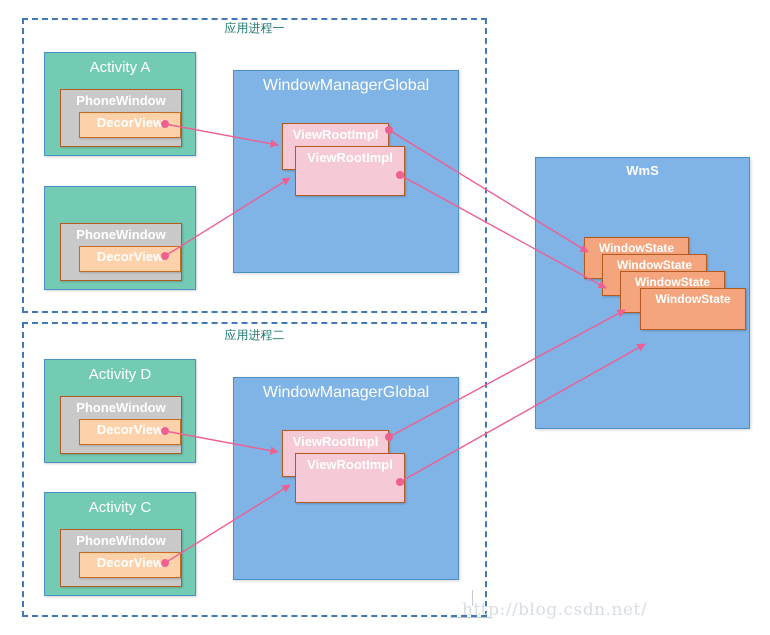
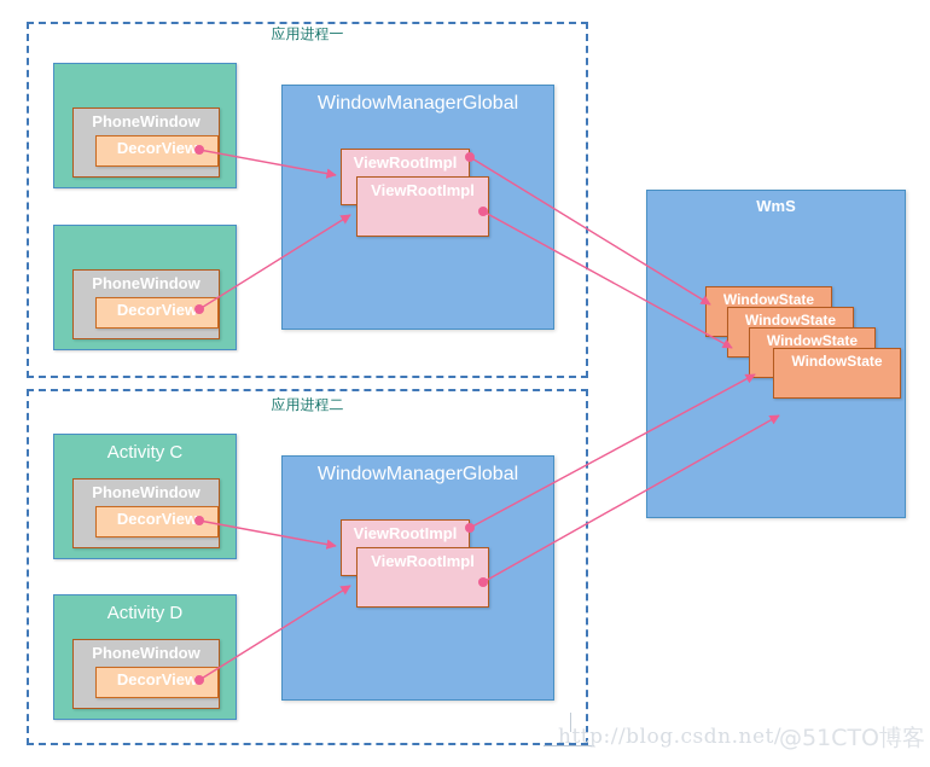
  应用进程一
- Activity A
  PhoneWindow
  DecorView
  PhoneWindow
  DecorView
  WindowManagerGlobal
  ViewRootImpl
  ViewRootImpl
  应用进程二
- Activity D
+ Activity C
  PhoneWindow
  DecorView
- Activity C
+ Activity D
  PhoneWindow
  DecorView
  WindowManagerGlobal
  ViewRootImpl
  ViewRootImpl
  WmS
  WindowState
  WindowState
  WindowState
  WindowState
  http://blog.csdn.net/
+ @51CTO博客
